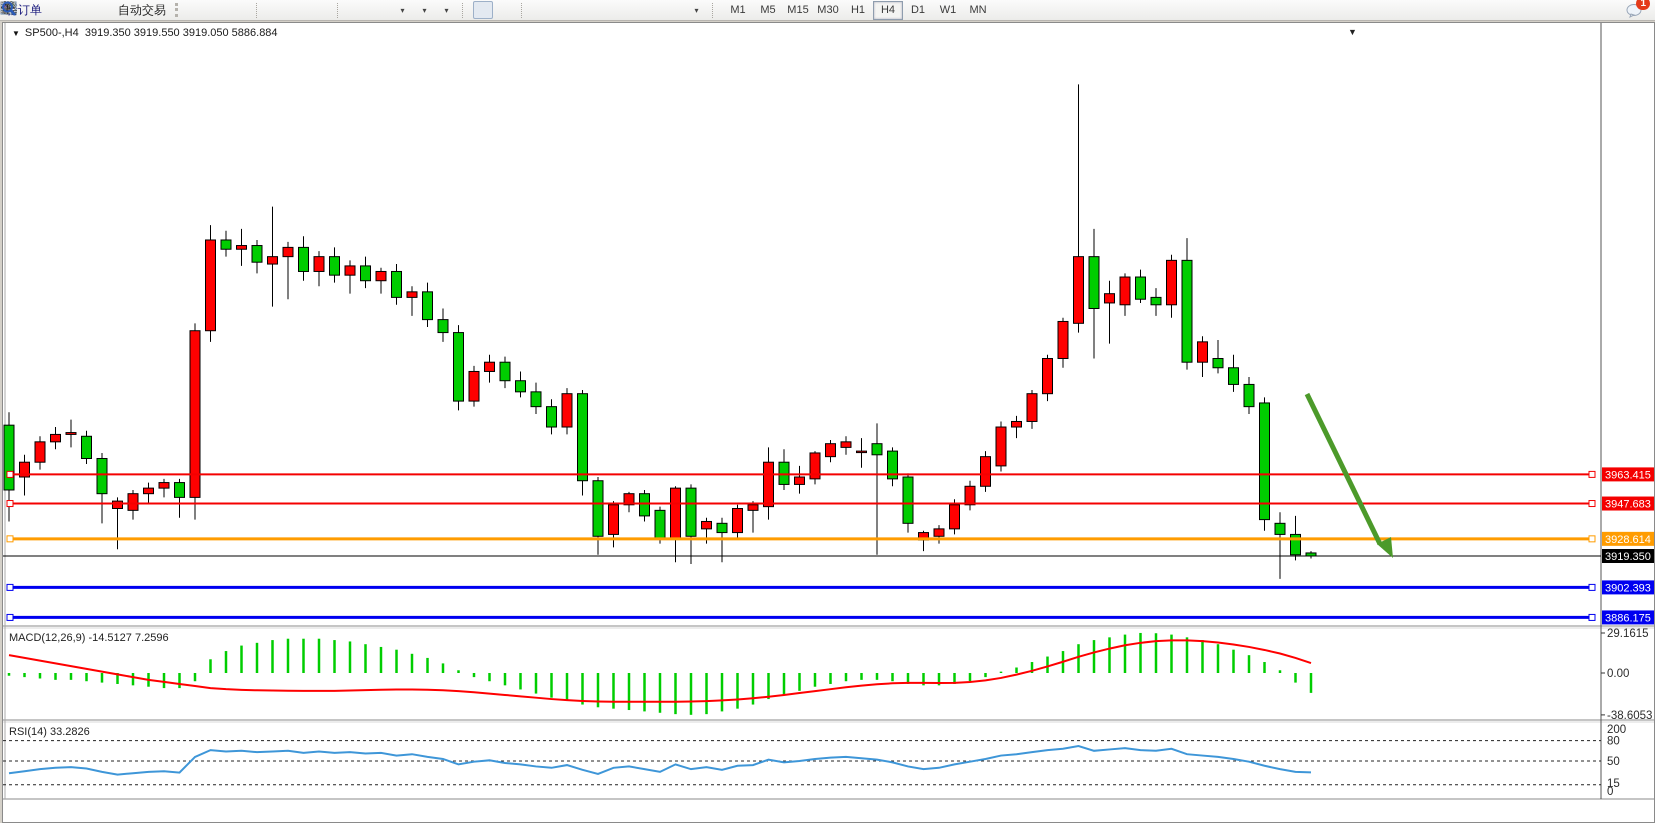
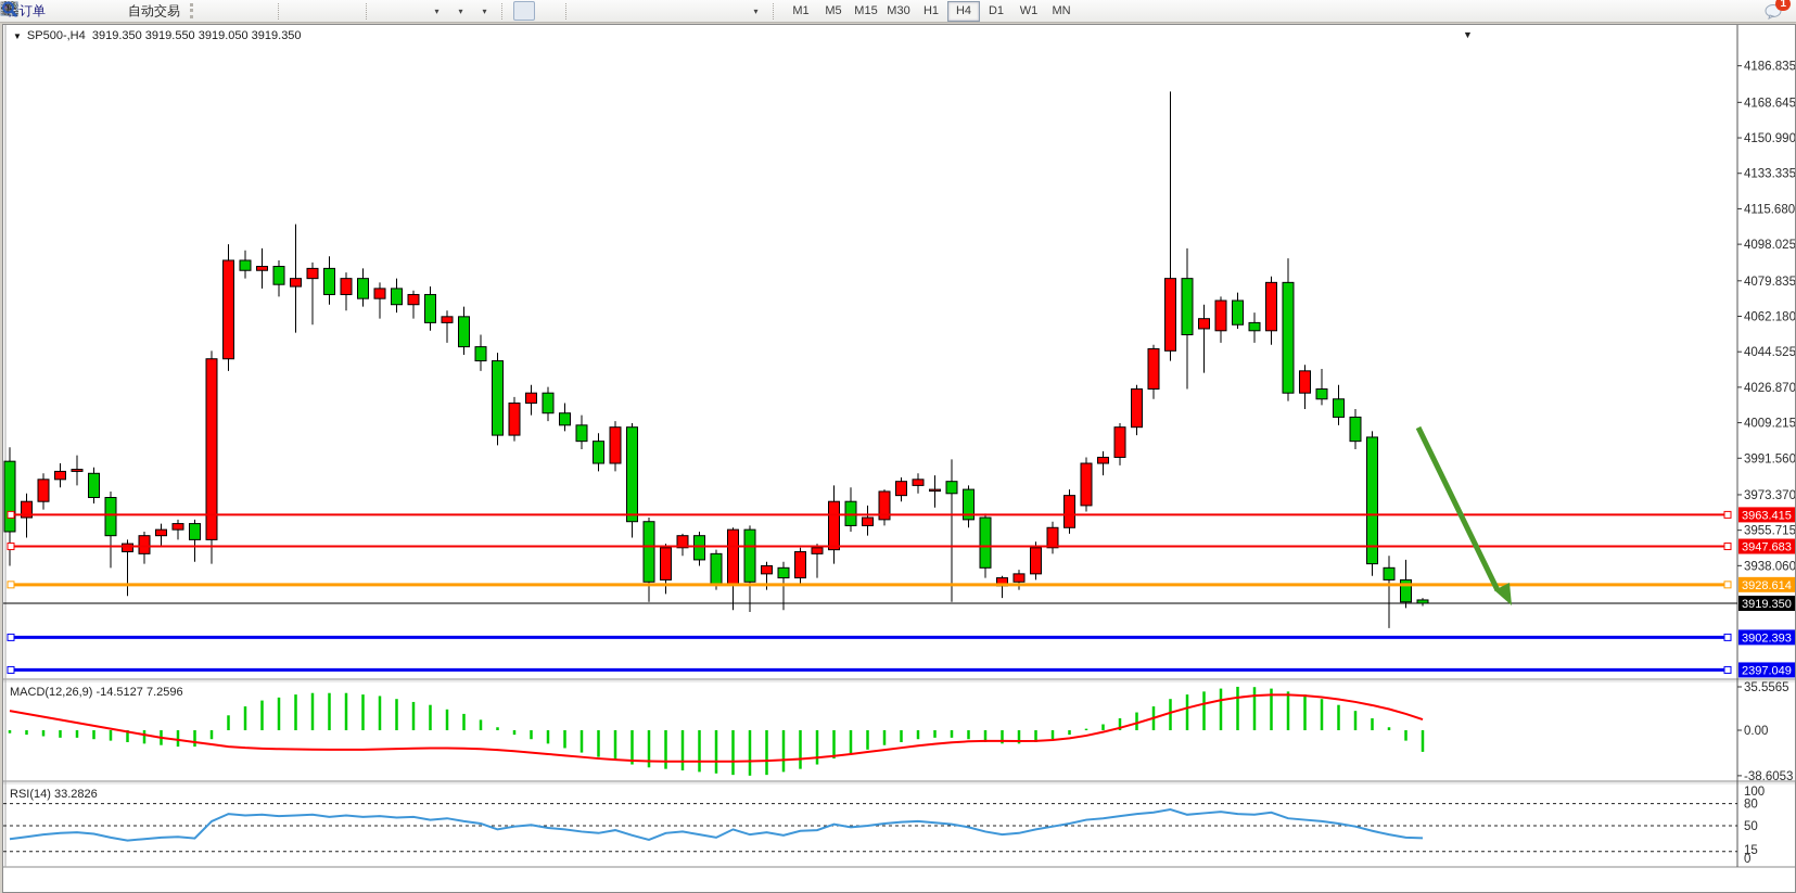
  自动交易
  ▾
  ▾
  ▾
  A
  T
  ▾
  M1 M5 M15 M30 H1 H4 D1 W1 MN
  1
- ▼ SP500-,H4 3919.350 3919.550 3919.050 5886.884
+ ▼ SP500-,H4 3919.350 3919.550 3919.050 3919.350
+ 4186.835
+ 4168.645
+ 4150.990
+ 4133.335
+ 4115.680
+ 4098.025
+ 4079.835
+ 4062.180
+ 4044.525
+ 4026.870
+ 4009.215
+ 3991.560
+ 3973.370
+ 3955.715
+ 3938.060
  3963.415
  3947.683
  3928.614
  3919.350
  3902.393
- 3886.175
+ 2397.049
  ▼
  MACD(12,26,9) -14.5127 7.2596
- 29.1615
+ 35.5565
  0.00
  -38.6053
  RSI(14) 33.2826
- 200
+ 100
  80
  50
  15
  0
